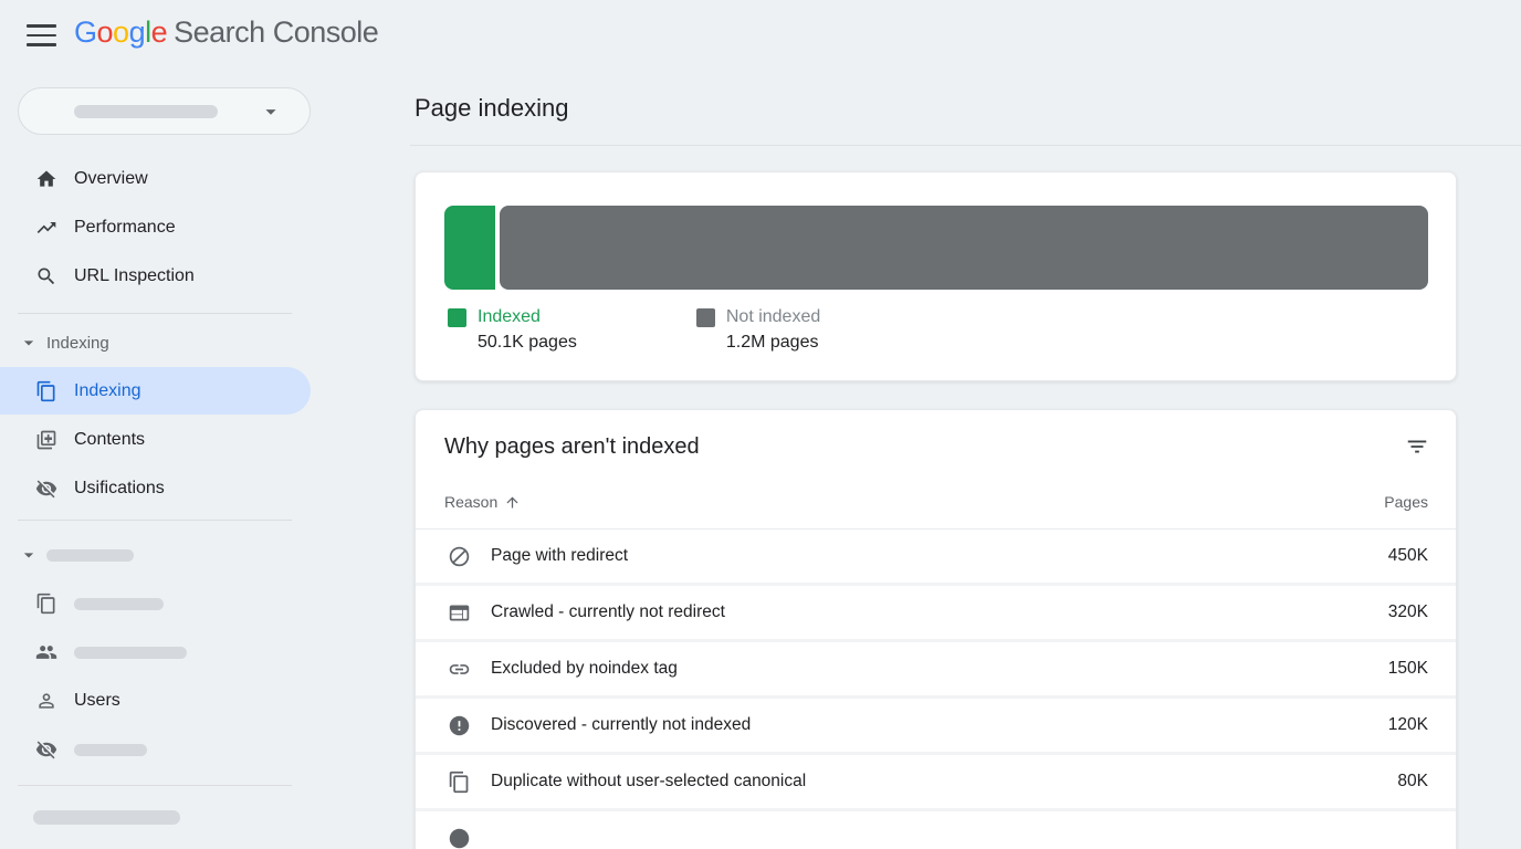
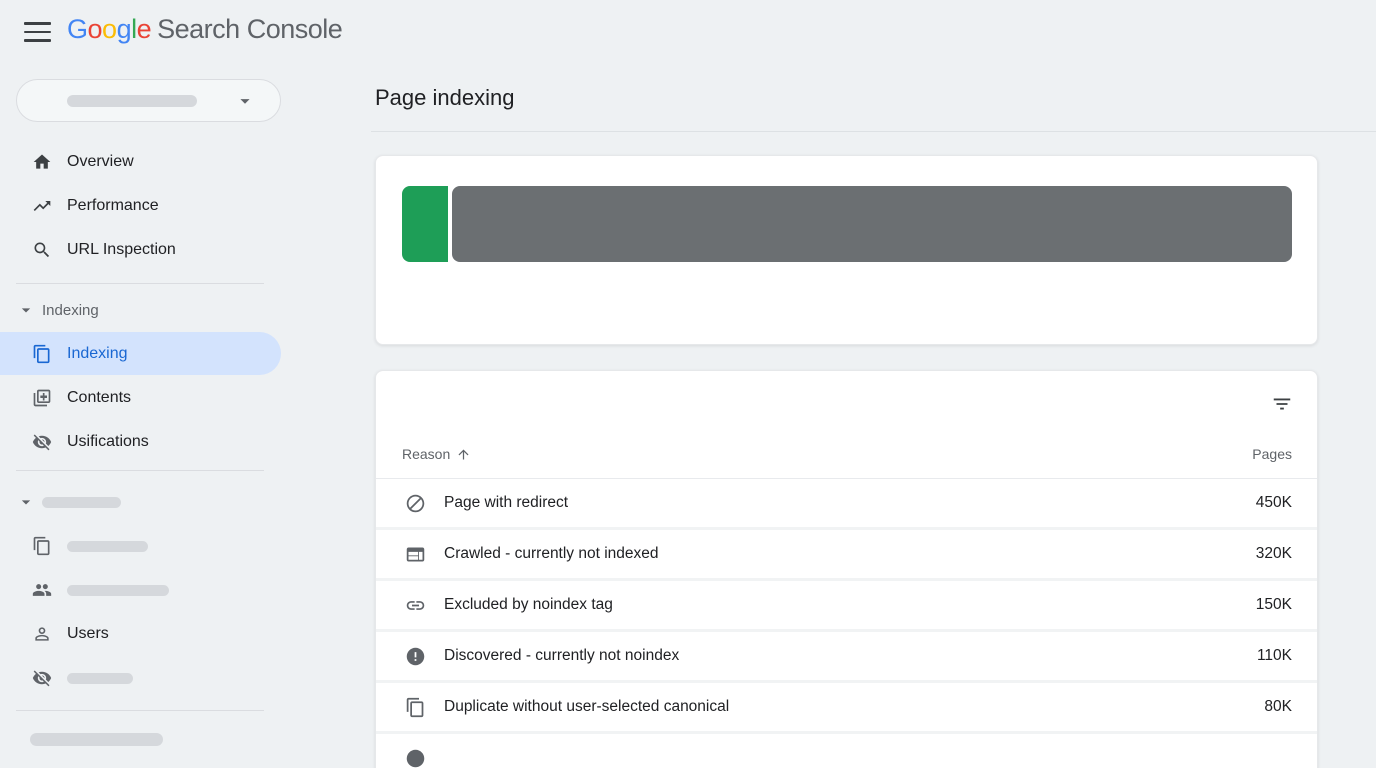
  Google Search Console
  Overview
  Performance
  URL Inspection
  Indexing
  Indexing
  Contents
  Usifications
  Users
  Page indexing
- Indexed
- 50.1K pages
- Not indexed
- 1.2M pages
- Why pages aren't indexed
  Reason
  Pages
  Page with redirect
  450K
- Crawled - currently not redirect
+ Crawled - currently not indexed
  320K
  Excluded by noindex tag
  150K
- Discovered - currently not indexed
+ Discovered - currently not noindex
- 120K
+ 110K
  Duplicate without user-selected canonical
  80K
